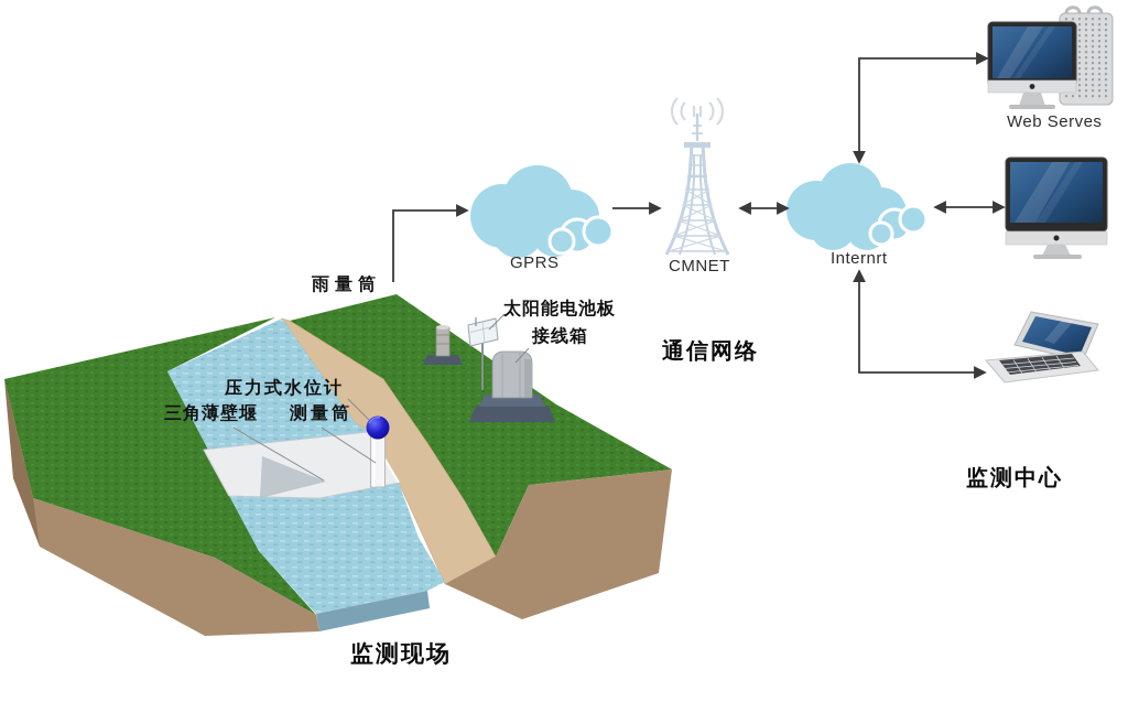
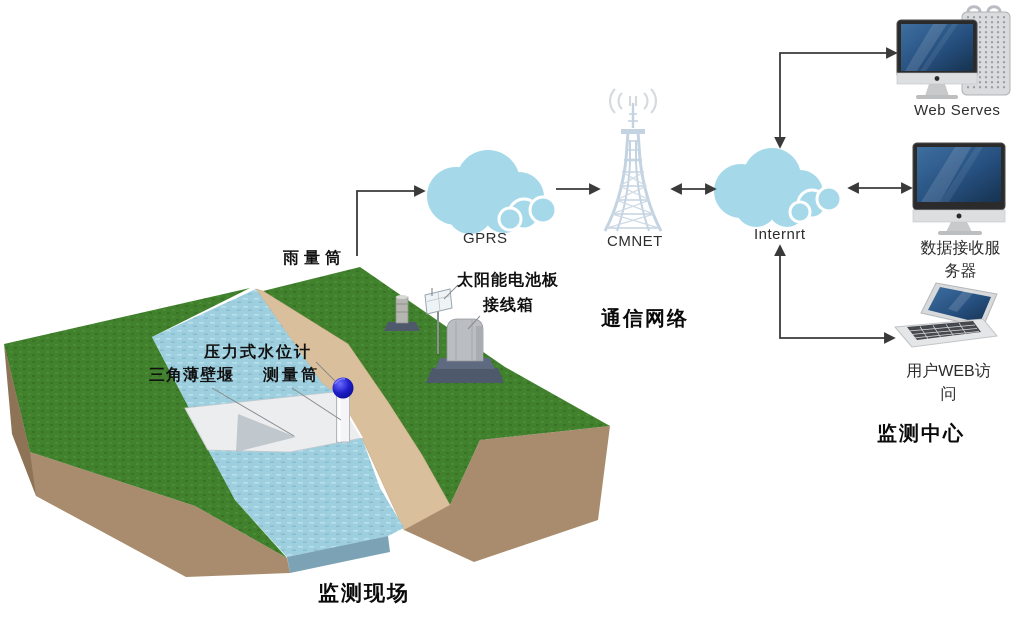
  雨量筒
  太阳能电池板
  接线箱
  压力式水位计
  三角薄壁堰
  测量筒
  GPRS
  CMNET
  Internrt
  Web Serves
+ 数据接收服务器
+ 用户WEB访问
  通信网络
  监测中心
  监测现场
